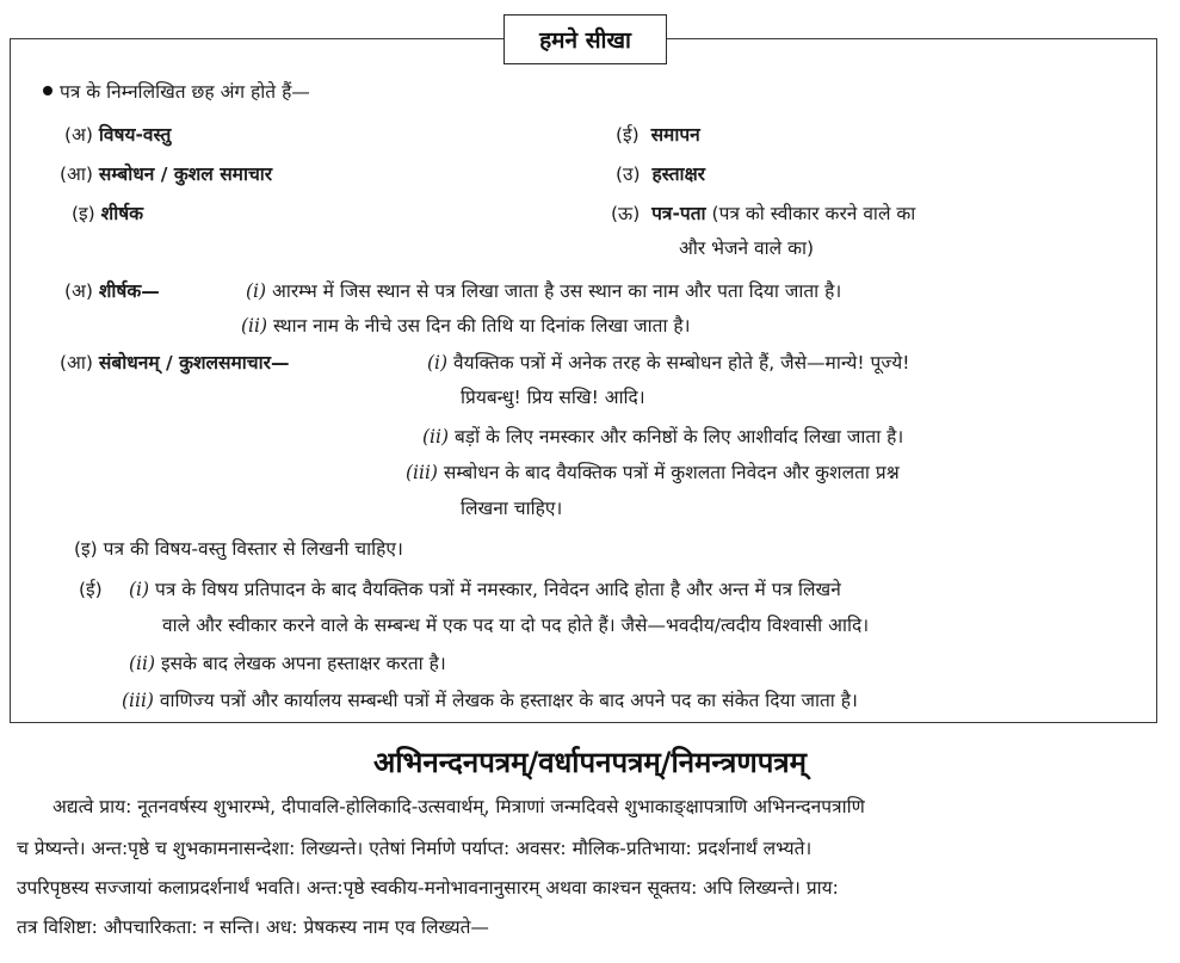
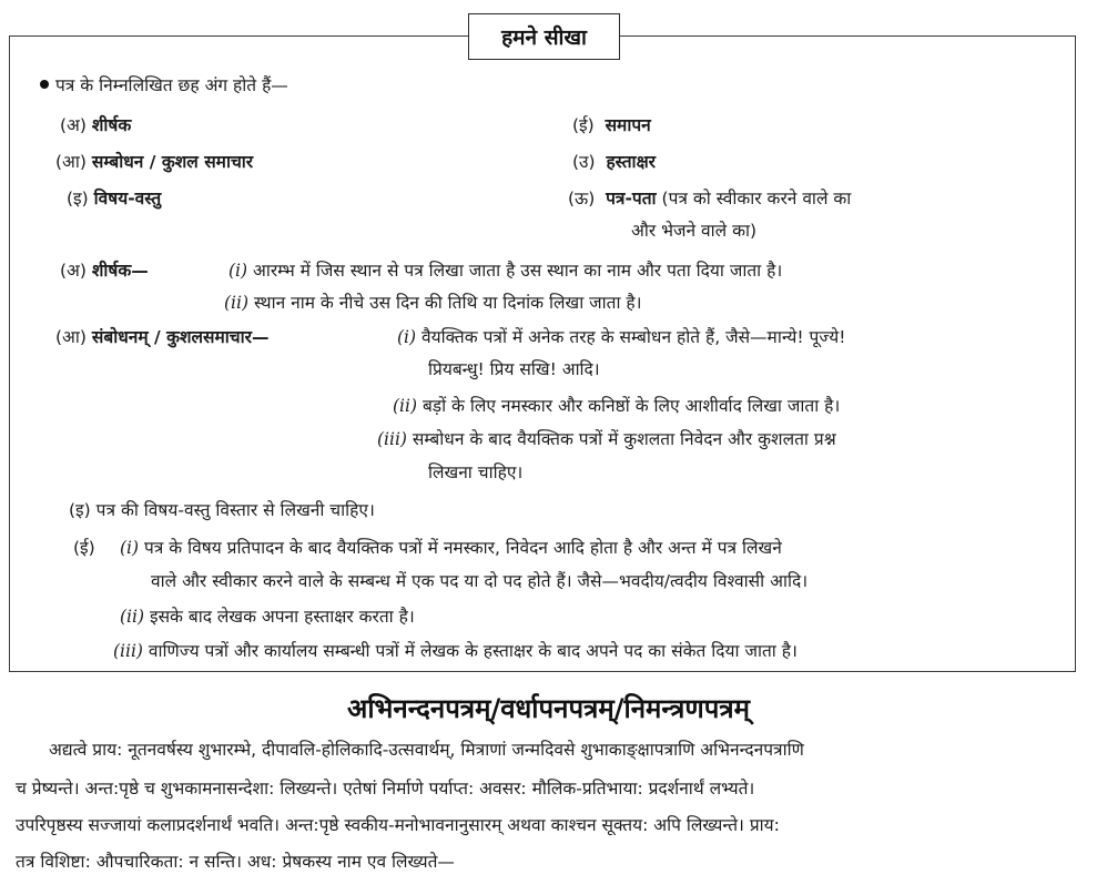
  हमने सीखा
  पत्र के निम्नलिखित छह अंग होते हैं—
- (अ) विषय-वस्तु
+ (अ) शीर्षक
  (आ) सम्बोधन / कुशल समाचार
- (इ) शीर्षक
+ (इ) विषय-वस्तु
  (ई) समापन
  (उ) हस्ताक्षर
  (ऊ) पत्र-पता (पत्र को स्वीकार करने वाले का
  और भेजने वाले का)
  (अ) शीर्षक—
  (i) आरम्भ में जिस स्थान से पत्र लिखा जाता है उस स्थान का नाम और पता दिया जाता है।
  (ii) स्थान नाम के नीचे उस दिन की तिथि या दिनांक लिखा जाता है।
  (आ) संबोधनम् / कुशलसमाचार—
  (i) वैयक्तिक पत्रों में अनेक तरह के सम्बोधन होते हैं, जैसे—मान्ये! पूज्ये!
  प्रियबन्धु! प्रिय सखि! आदि।
  (ii) बड़ों के लिए नमस्कार और कनिष्ठों के लिए आशीर्वाद लिखा जाता है।
  (iii) सम्बोधन के बाद वैयक्तिक पत्रों में कुशलता निवेदन और कुशलता प्रश्न
  लिखना चाहिए।
  (इ) पत्र की विषय-वस्तु विस्तार से लिखनी चाहिए।
  (ई)
  (i) पत्र के विषय प्रतिपादन के बाद वैयक्तिक पत्रों में नमस्कार, निवेदन आदि होता है और अन्त में पत्र लिखने
  वाले और स्वीकार करने वाले के सम्बन्ध में एक पद या दो पद होते हैं। जैसे—भवदीय/त्वदीय विश्वासी आदि।
  (ii) इसके बाद लेखक अपना हस्ताक्षर करता है।
  (iii) वाणिज्य पत्रों और कार्यालय सम्बन्धी पत्रों में लेखक के हस्ताक्षर के बाद अपने पद का संकेत दिया जाता है।
  अभिनन्दनपत्रम्/वर्धापनपत्रम्/निमन्त्रणपत्रम्
  अद्यत्वे प्राय: नूतनवर्षस्य शुभारम्भे, दीपावलि-होलिकादि-उत्सवार्थम्, मित्राणां जन्मदिवसे शुभाकाङ्क्षापत्राणि अभिनन्दनपत्राणि
  च प्रेष्यन्ते। अन्त:पृष्ठे च शुभकामनासन्देशा: लिख्यन्ते। एतेषां निर्माणे पर्याप्त: अवसर: मौलिक-प्रतिभाया: प्रदर्शनार्थं लभ्यते।
  उपरिपृष्ठस्य सज्जायां कलाप्रदर्शनार्थं भवति। अन्त:पृष्ठे स्वकीय-मनोभावनानुसारम् अथवा काश्चन सूक्तय: अपि लिख्यन्ते। प्राय:
  तत्र विशिष्टा: औपचारिकता: न सन्ति। अध: प्रेषकस्य नाम एव लिख्यते—
